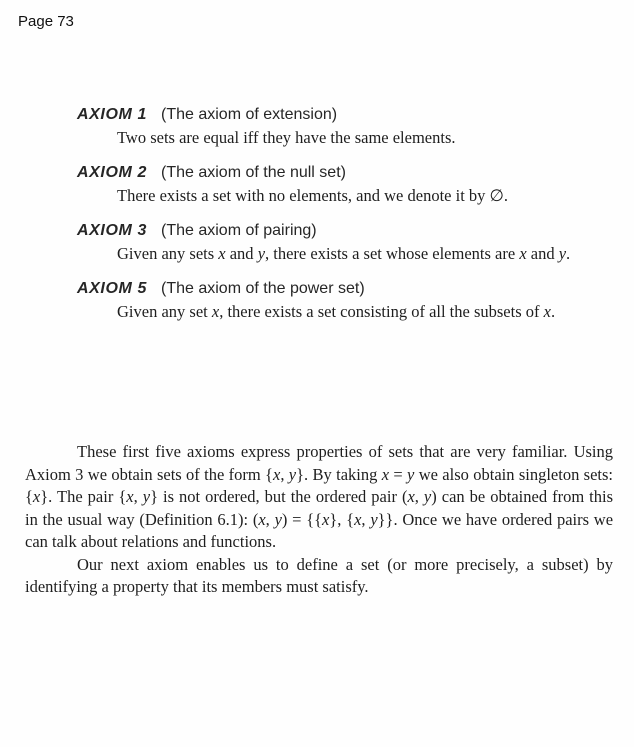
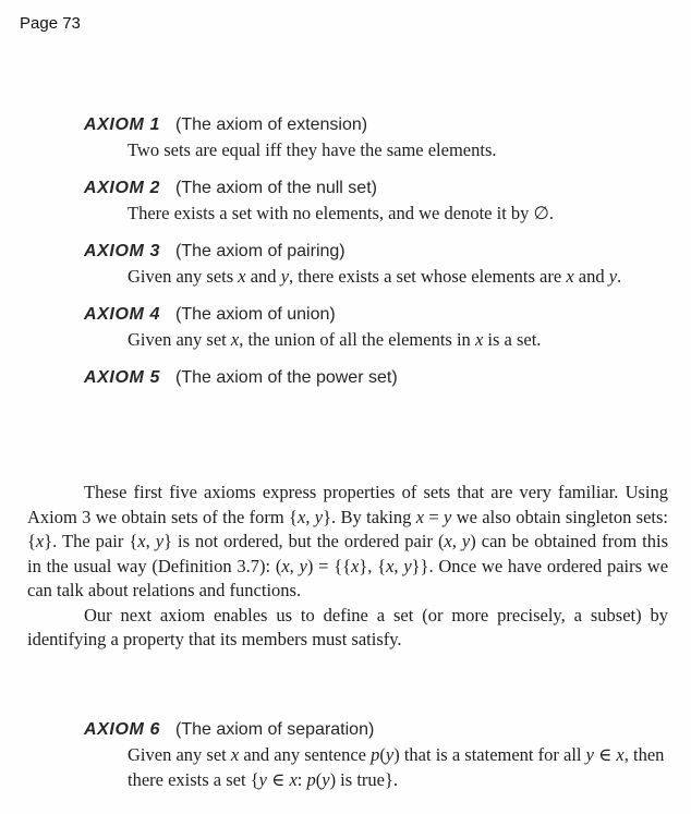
  Page 73
  AXIOM 1 (The axiom of extension)
  Two sets are equal iff they have the same elements.
  AXIOM 2 (The axiom of the null set)
  There exists a set with no elements, and we denote it by ∅.
  AXIOM 3 (The axiom of pairing)
  Given any sets x and y, there exists a set whose elements are x and y.
+ AXIOM 4 (The axiom of union)
+ Given any set x, the union of all the elements in x is a set.
  AXIOM 5 (The axiom of the power set)
- Given any set x, there exists a set consisting of all the subsets of x.
- These first five axioms express properties of sets that are very familiar. Using Axiom 3 we obtain sets of the form {x, y}. By taking x = y we also obtain singleton sets: {x}. The pair {x, y} is not ordered, but the ordered pair (x, y) can be obtained from this in the usual way (Definition 6.1): (x, y) = {{x}, {x, y}}. Once we have ordered pairs we can talk about relations and functions.
+ These first five axioms express properties of sets that are very familiar. Using Axiom 3 we obtain sets of the form {x, y}. By taking x = y we also obtain singleton sets: {x}. The pair {x, y} is not ordered, but the ordered pair (x, y) can be obtained from this in the usual way (Definition 3.7): (x, y) = {{x}, {x, y}}. Once we have ordered pairs we can talk about relations and functions.
  Our next axiom enables us to define a set (or more precisely, a subset) by identifying a property that its members must satisfy.
+ AXIOM 6 (The axiom of separation)
+ Given any set x and any sentence p(y) that is a statement for all y ∈ x, then there exists a set {y ∈ x: p(y) is true}.
